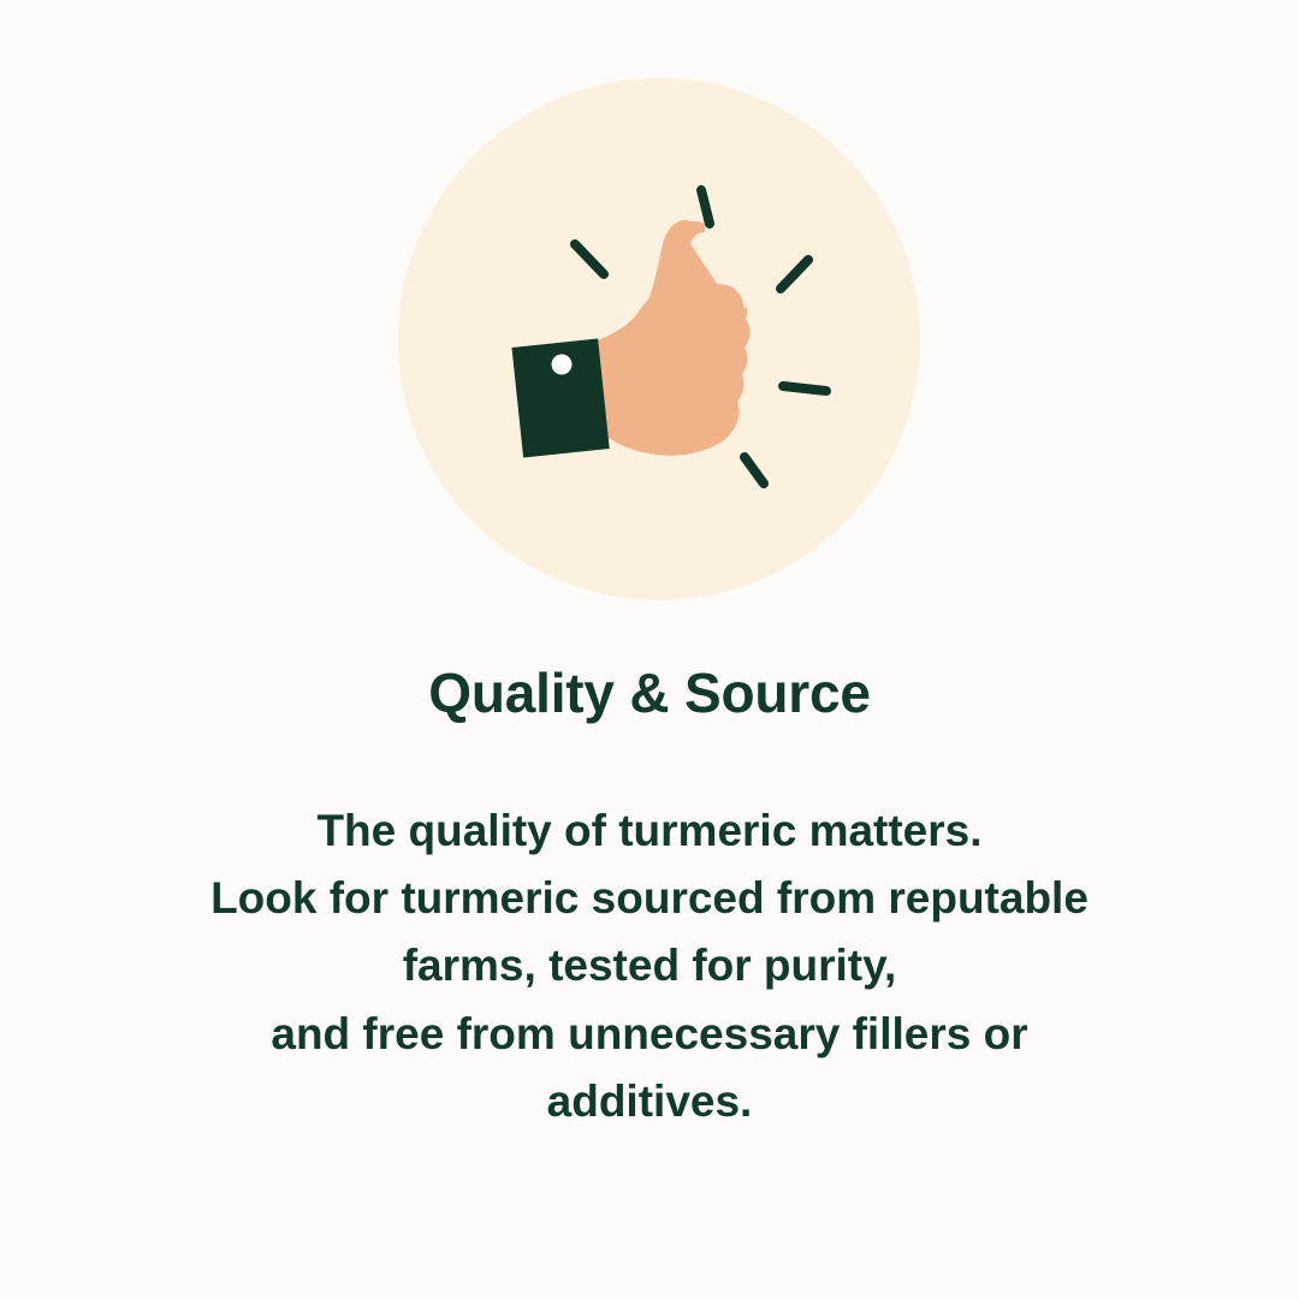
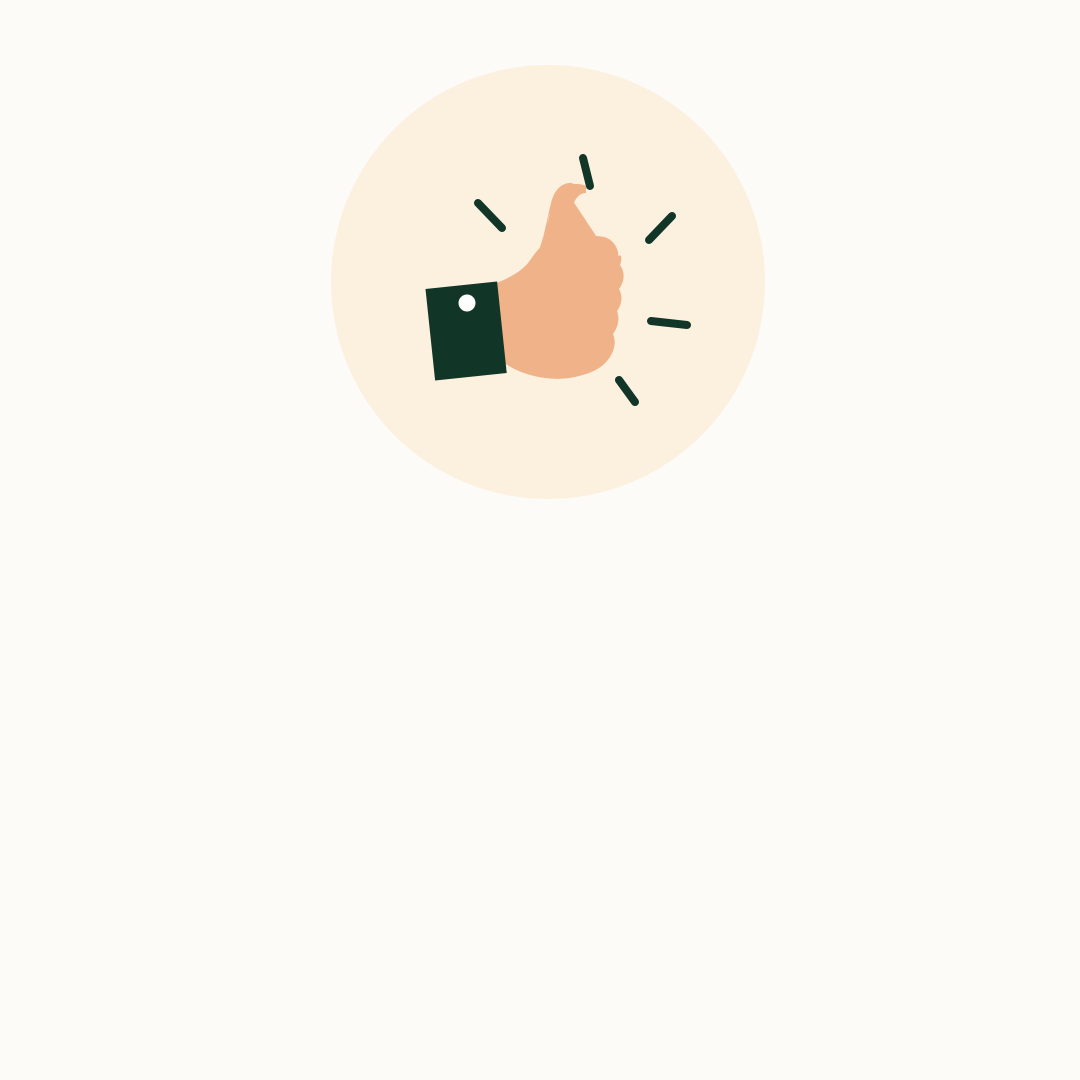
- Quality & Source
- The quality of turmeric matters.
- Look for turmeric sourced from reputable
- farms, tested for purity,
- and free from unnecessary fillers or
- additives.
